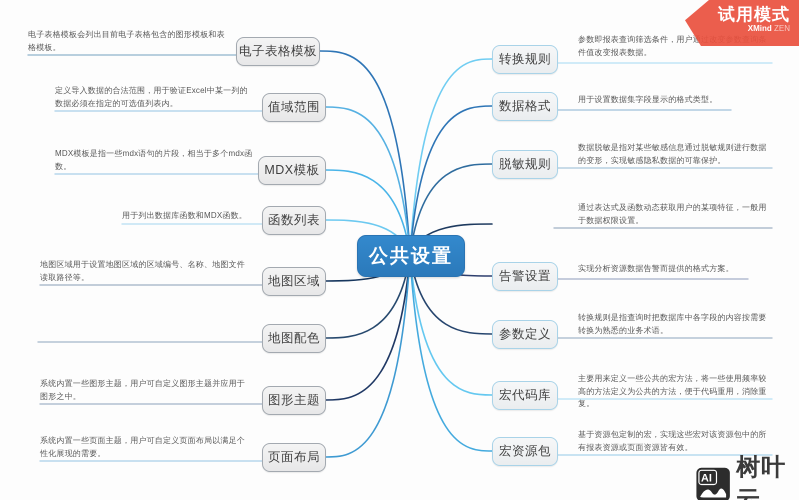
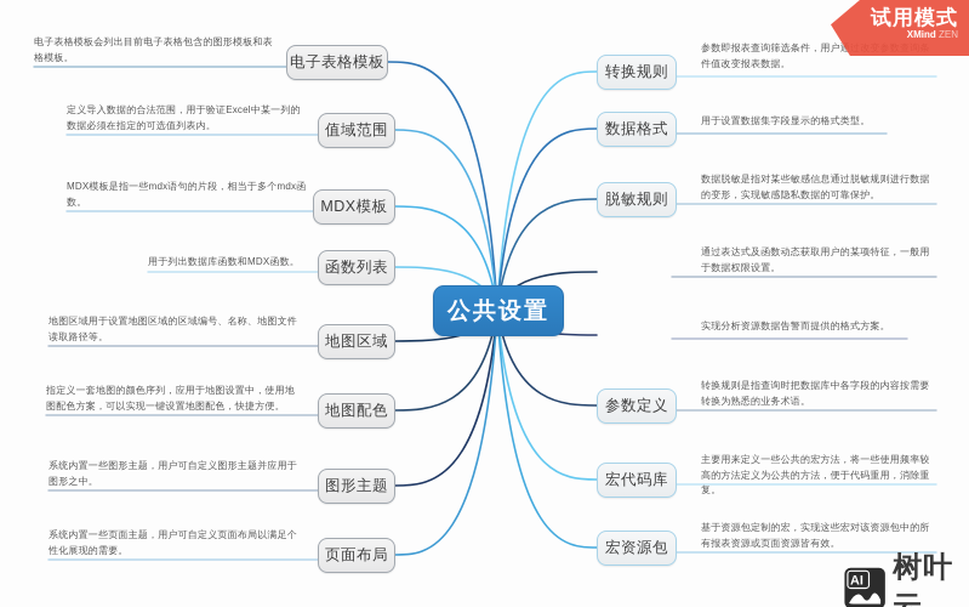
  电子表格模板
  值域范围
  MDX模板
  函数列表
  地图区域
  地图配色
  图形主题
  页面布局
  转换规则
  数据格式
  脱敏规则
- 告警设置
  参数定义
  宏代码库
  宏资源包
  公共设置
  电子表格模板会列出目前电子表格包含的图形模板和表格模板。
  定义导入数据的合法范围，用于验证Excel中某一列的数据必须在指定的可选值列表内。
  MDX模板是指一些mdx语句的片段，相当于多个mdx函数。
  用于列出数据库函数和MDX函数。
  地图区域用于设置地图区域的区域编号、名称、地图文件读取路径等。
+ 指定义一套地图的颜色序列，应用于地图设置中，使用地图配色方案，可以实现一键设置地图配色，快捷方便。
  系统内置一些图形主题，用户可自定义图形主题并应用于图形之中。
  系统内置一些页面主题，用户可自定义页面布局以满足个性化展现的需要。
  参数即报表查询筛选条件，用户通件值改变报表数据。
  用于设置数据集字段显示的格式类型。
  数据脱敏是指对某些敏感信息通过脱敏规则进行数据的变形，实现敏感隐私数据的可靠保护。
  通过表达式及函数动态获取用户的某项特征，一般用于数据权限设置。
  实现分析资源数据告警而提供的格式方案。
  转换规则是指查询时把数据库中各字段的内容按需要转换为熟悉的业务术语。
  主要用来定义一些公共的宏方法，将一些使用频率较高的方法定义为公共的方法，便于代码重用，消除重复。
  基于资源包定制的宏，实现这些宏对该资源包中的所有报表资源或页面资源皆有效。
  试用模式
  XMind ZEN
  AI
